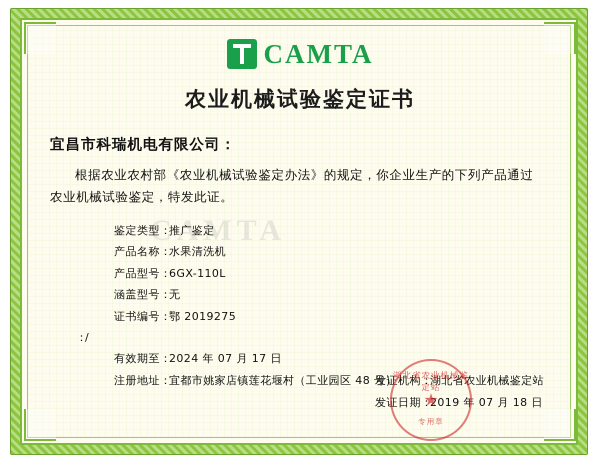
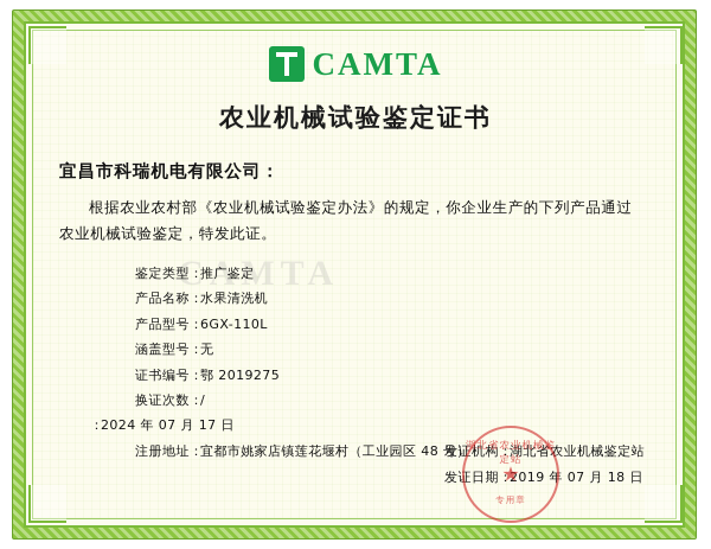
  CAMTA
  CAMTA
  农业机械试验鉴定证书
  宜昌市科瑞机电有限公司：
  根据农业农村部《农业机械试验鉴定办法》的规定，你企业生产的下列产品通过农业机械试验鉴定，特发此证。
  鉴定类型
  ：
  推广鉴定
  产品名称
  ：
  水果清洗机
  产品型号
  ：
  6GX-110L
  涵盖型号
  ：
  无
  证书编号
  ：
  鄂 2019275
+ 换证次数
  ：
  /
- 有效期至
  ：
  2024 年 07 月 17 日
  注册地址
  ：
  宜都市姚家店镇莲花堰村（工业园区 48 号）
  发证机构
  ：
  湖北省农业机械鉴定站
  发证日期
  ：
  2019 年 07 月 18 日
  湖北省农业机械鉴定站
  ★
  专用章
